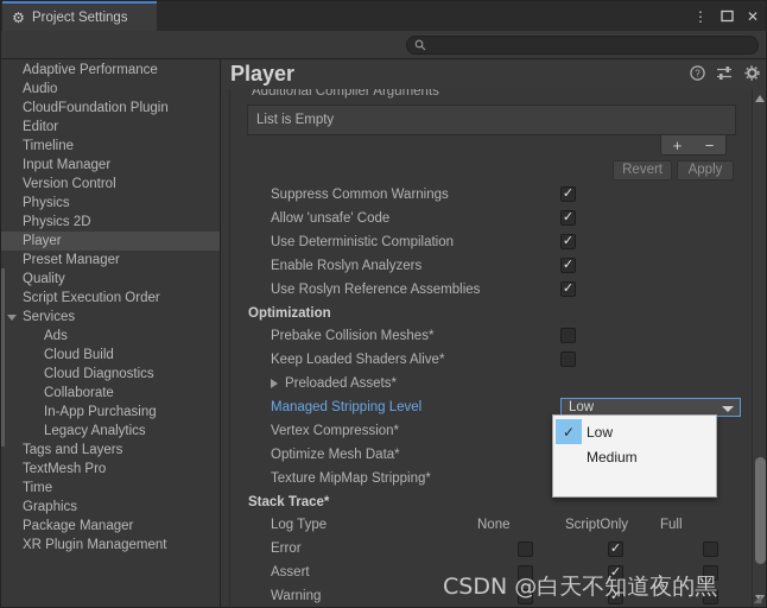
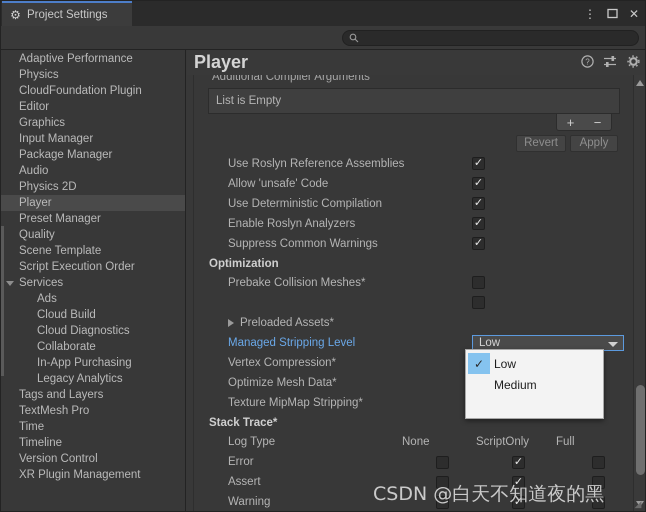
  ⚙
  Project Settings
  ⋮
  ✕
  Adaptive Performance
- Audio
+ Physics
  CloudFoundation Plugin
  Editor
- Timeline
+ Graphics
  Input Manager
- Version Control
+ Package Manager
- Physics
+ Audio
  Physics 2D
  Player
  Preset Manager
  Quality
+ Scene Template
  Script Execution Order
  Services
  Ads
  Cloud Build
  Cloud Diagnostics
  Collaborate
  In-App Purchasing
  Legacy Analytics
  Tags and Layers
  TextMesh Pro
  Time
- Graphics
+ Timeline
- Package Manager
+ Version Control
  XR Plugin Management
  Player
  ?
  Additional Compiler Arguments
  List is Empty
  +
  −
  Revert
  Apply
- Suppress Common Warnings
+ Use Roslyn Reference Assemblies
  ✓
  Allow 'unsafe' Code
  ✓
  Use Deterministic Compilation
  ✓
  Enable Roslyn Analyzers
  ✓
- Use Roslyn Reference Assemblies
+ Suppress Common Warnings
  ✓
  Optimization
  Prebake Collision Meshes*
- Keep Loaded Shaders Alive*
  Preloaded Assets*
  Managed Stripping Level
  Low
  Vertex Compression*
  Optimize Mesh Data*
  Texture MipMap Stripping*
  Stack Trace*
  Log Type
  None
  ScriptOnly
  Full
  Error
  ✓
  Assert
  ✓
  Warning
  ✓
  ✓
  Low
  Medium
  CSDN @白天不知道夜的黑
  ◢
